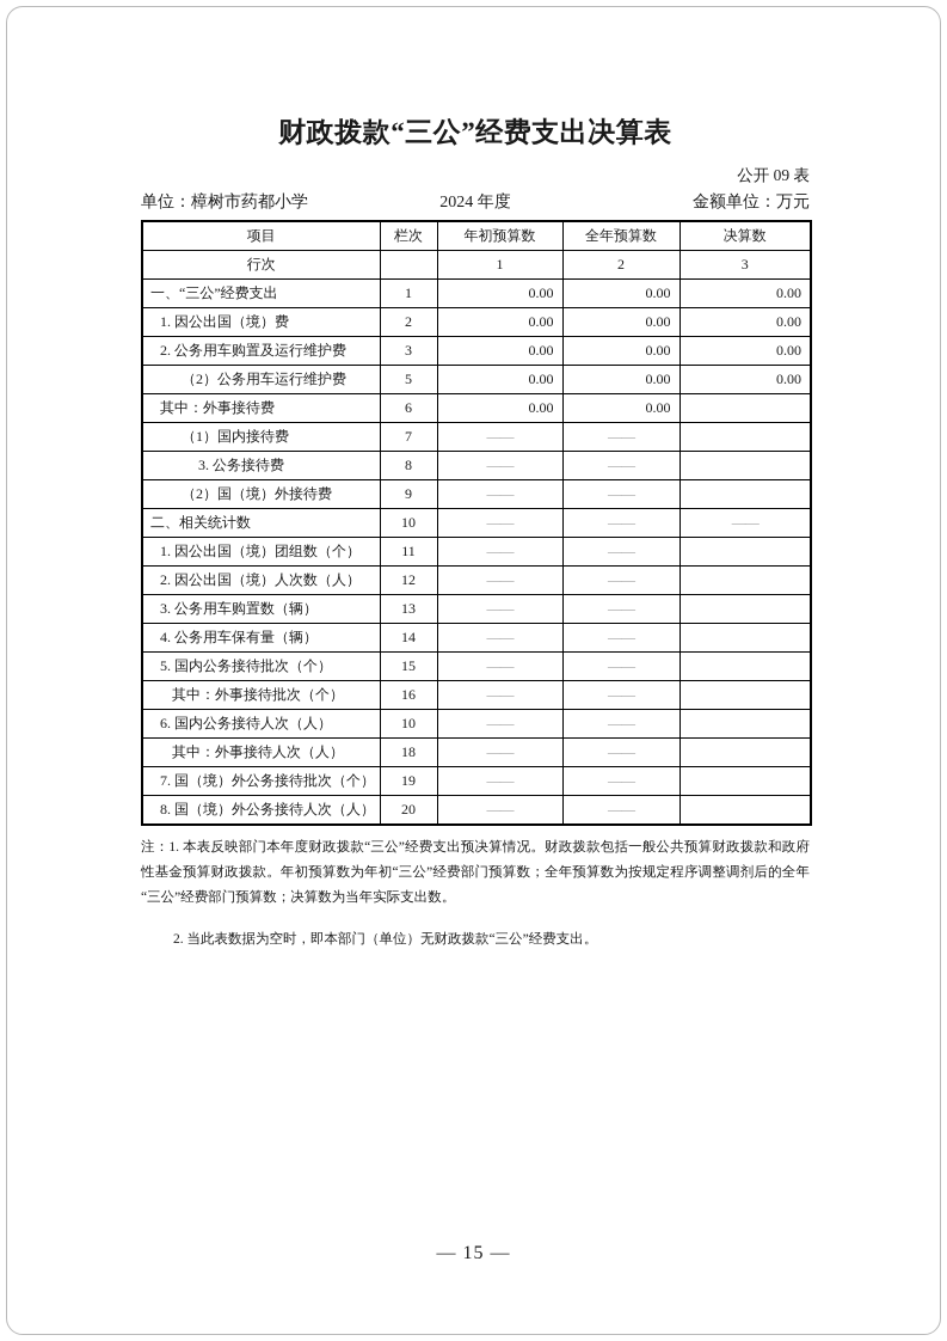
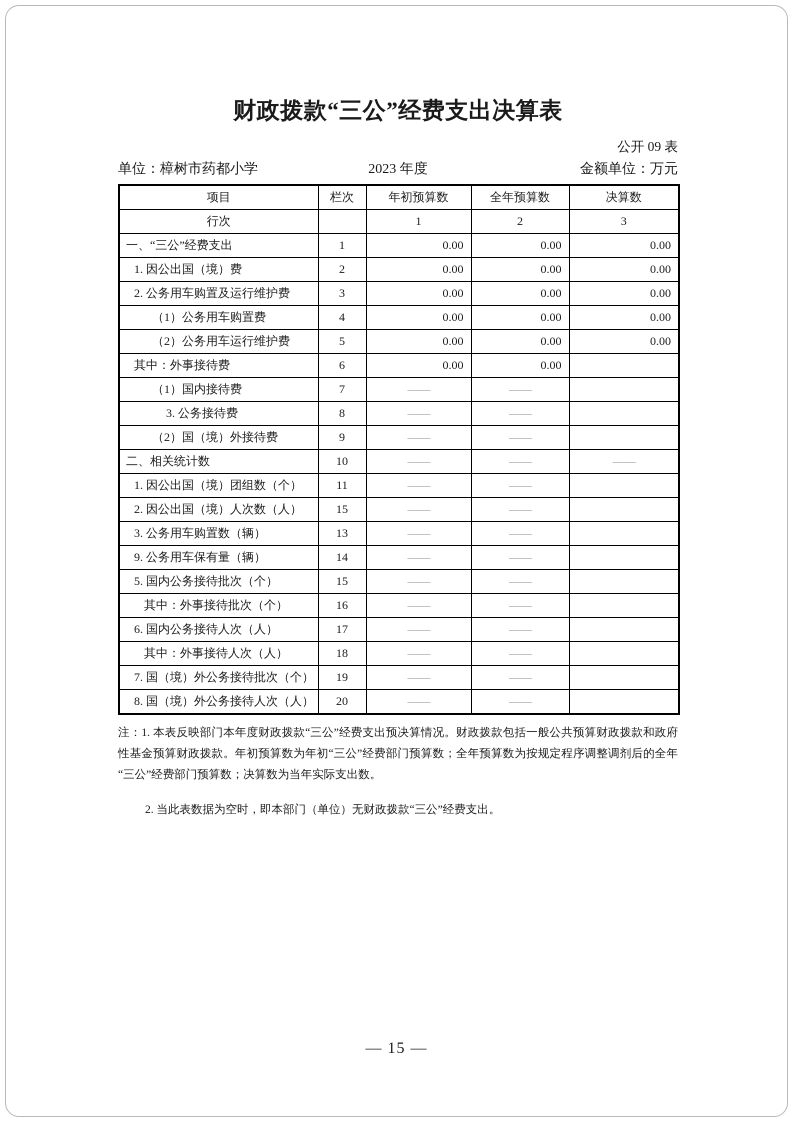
  财政拨款“三公”经费支出决算表
  公开 09 表
  单位：樟树市药都小学
- 2024 年度
+ 2023 年度
  金额单位：万元
  项目	栏次	年初预算数	全年预算数	决算数
  行次		1	2	3
  一、“三公”经费支出	1	0.00	0.00	0.00
  1. 因公出国（境）费	2	0.00	0.00	0.00
  2. 公务用车购置及运行维护费	3	0.00	0.00	0.00
+ （1）公务用车购置费	4	0.00	0.00	0.00
  （2）公务用车运行维护费	5	0.00	0.00	0.00
  其中：外事接待费	6	0.00	0.00
  （1）国内接待费	7	——	——
  3. 公务接待费	8	——	——
  （2）国（境）外接待费	9	——	——
  二、相关统计数	10	——	——	——
  1. 因公出国（境）团组数（个）	11	——	——
- 2. 因公出国（境）人次数（人）	12	——	——
+ 2. 因公出国（境）人次数（人）	15	——	——
  3. 公务用车购置数（辆）	13	——	——
- 4. 公务用车保有量（辆）	14	——	——
+ 9. 公务用车保有量（辆）	14	——	——
  5. 国内公务接待批次（个）	15	——	——
  其中：外事接待批次（个）	16	——	——
- 6. 国内公务接待人次（人）	10	——	——
+ 6. 国内公务接待人次（人）	17	——	——
  其中：外事接待人次（人）	18	——	——
  7. 国（境）外公务接待批次（个）	19	——	——
  8. 国（境）外公务接待人次（人）	20	——	——
  注：1. 本表反映部门本年度财政拨款“三公”经费支出预决算情况。财政拨款包括一般公共预算财政拨款和政府性基金预算财政拨款。年初预算数为年初“三公”经费部门预算数；全年预算数为按规定程序调整调剂后的全年“三公”经费部门预算数；决算数为当年实际支出数。
  2. 当此表数据为空时，即本部门（单位）无财政拨款“三公”经费支出。
  — 15 —
